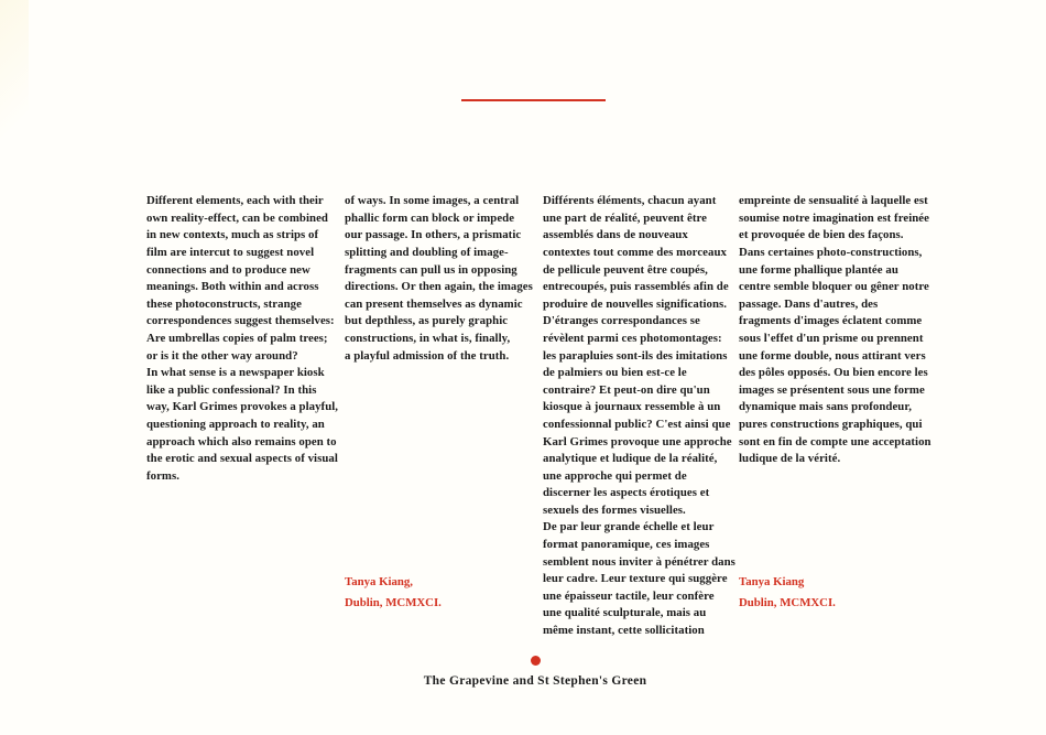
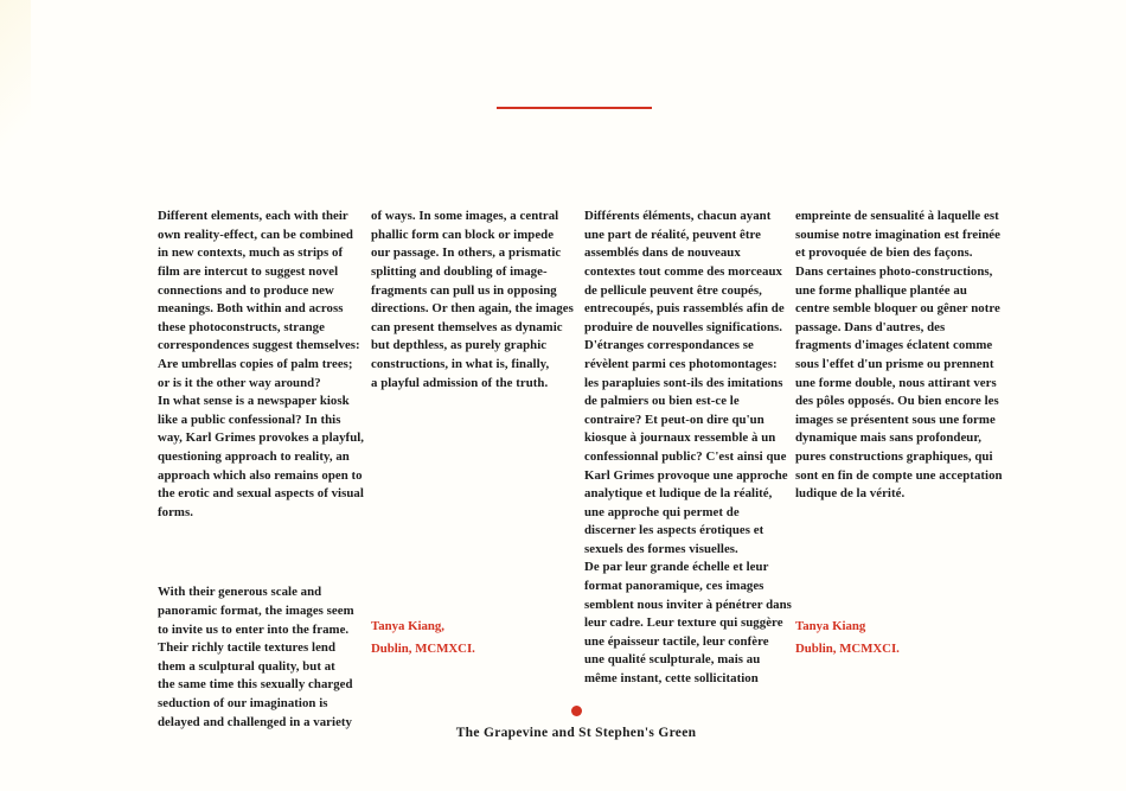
  Different elements, each with their
  own reality-effect, can be combined
  in new contexts, much as strips of
  film are intercut to suggest novel
  connections and to produce new
  meanings. Both within and across
  these photoconstructs, strange
  correspondences suggest themselves:
  Are umbrellas copies of palm trees;
  or is it the other way around?
  In what sense is a newspaper kiosk
  like a public confessional? In this
  way, Karl Grimes provokes a playful,
  questioning approach to reality, an
  approach which also remains open to
  the erotic and sexual aspects of visual
  forms.
+ With their generous scale and
+ panoramic format, the images seem
+ to invite us to enter into the frame.
+ Their richly tactile textures lend
+ them a sculptural quality, but at
+ the same time this sexually charged
+ seduction of our imagination is
+ delayed and challenged in a variety
  of ways. In some images, a central
  phallic form can block or impede
  our passage. In others, a prismatic
  splitting and doubling of image-
  fragments can pull us in opposing
  directions. Or then again, the images
  can present themselves as dynamic
  but depthless, as purely graphic
  constructions, in what is, finally,
  a playful admission of the truth.
  Différents éléments, chacun ayant
  une part de réalité, peuvent être
  assemblés dans de nouveaux
  contextes tout comme des morceaux
  de pellicule peuvent être coupés,
  entrecoupés, puis rassemblés afin de
  produire de nouvelles significations.
  D'étranges correspondances se
  révèlent parmi ces photomontages:
  les parapluies sont-ils des imitations
  de palmiers ou bien est-ce le
  contraire? Et peut-on dire qu'un
  kiosque à journaux ressemble à un
  confessionnal public? C'est ainsi que
  Karl Grimes provoque une approche
  analytique et ludique de la réalité,
  une approche qui permet de
  discerner les aspects érotiques et
  sexuels des formes visuelles.
  De par leur grande échelle et leur
  format panoramique, ces images
  semblent nous inviter à pénétrer dans
  leur cadre. Leur texture qui suggère
  une épaisseur tactile, leur confère
  une qualité sculpturale, mais au
  même instant, cette sollicitation
  empreinte de sensualité à laquelle est
  soumise notre imagination est freinée
  et provoquée de bien des façons.
  Dans certaines photo-constructions,
  une forme phallique plantée au
  centre semble bloquer ou gêner notre
  passage. Dans d'autres, des
  fragments d'images éclatent comme
  sous l'effet d'un prisme ou prennent
  une forme double, nous attirant vers
  des pôles opposés. Ou bien encore les
  images se présentent sous une forme
  dynamique mais sans profondeur,
  pures constructions graphiques, qui
  sont en fin de compte une acceptation
  ludique de la vérité.
  Tanya Kiang,
  Dublin, MCMXCI.
  Tanya Kiang
  Dublin, MCMXCI.
  The Grapevine and St Stephen's Green
